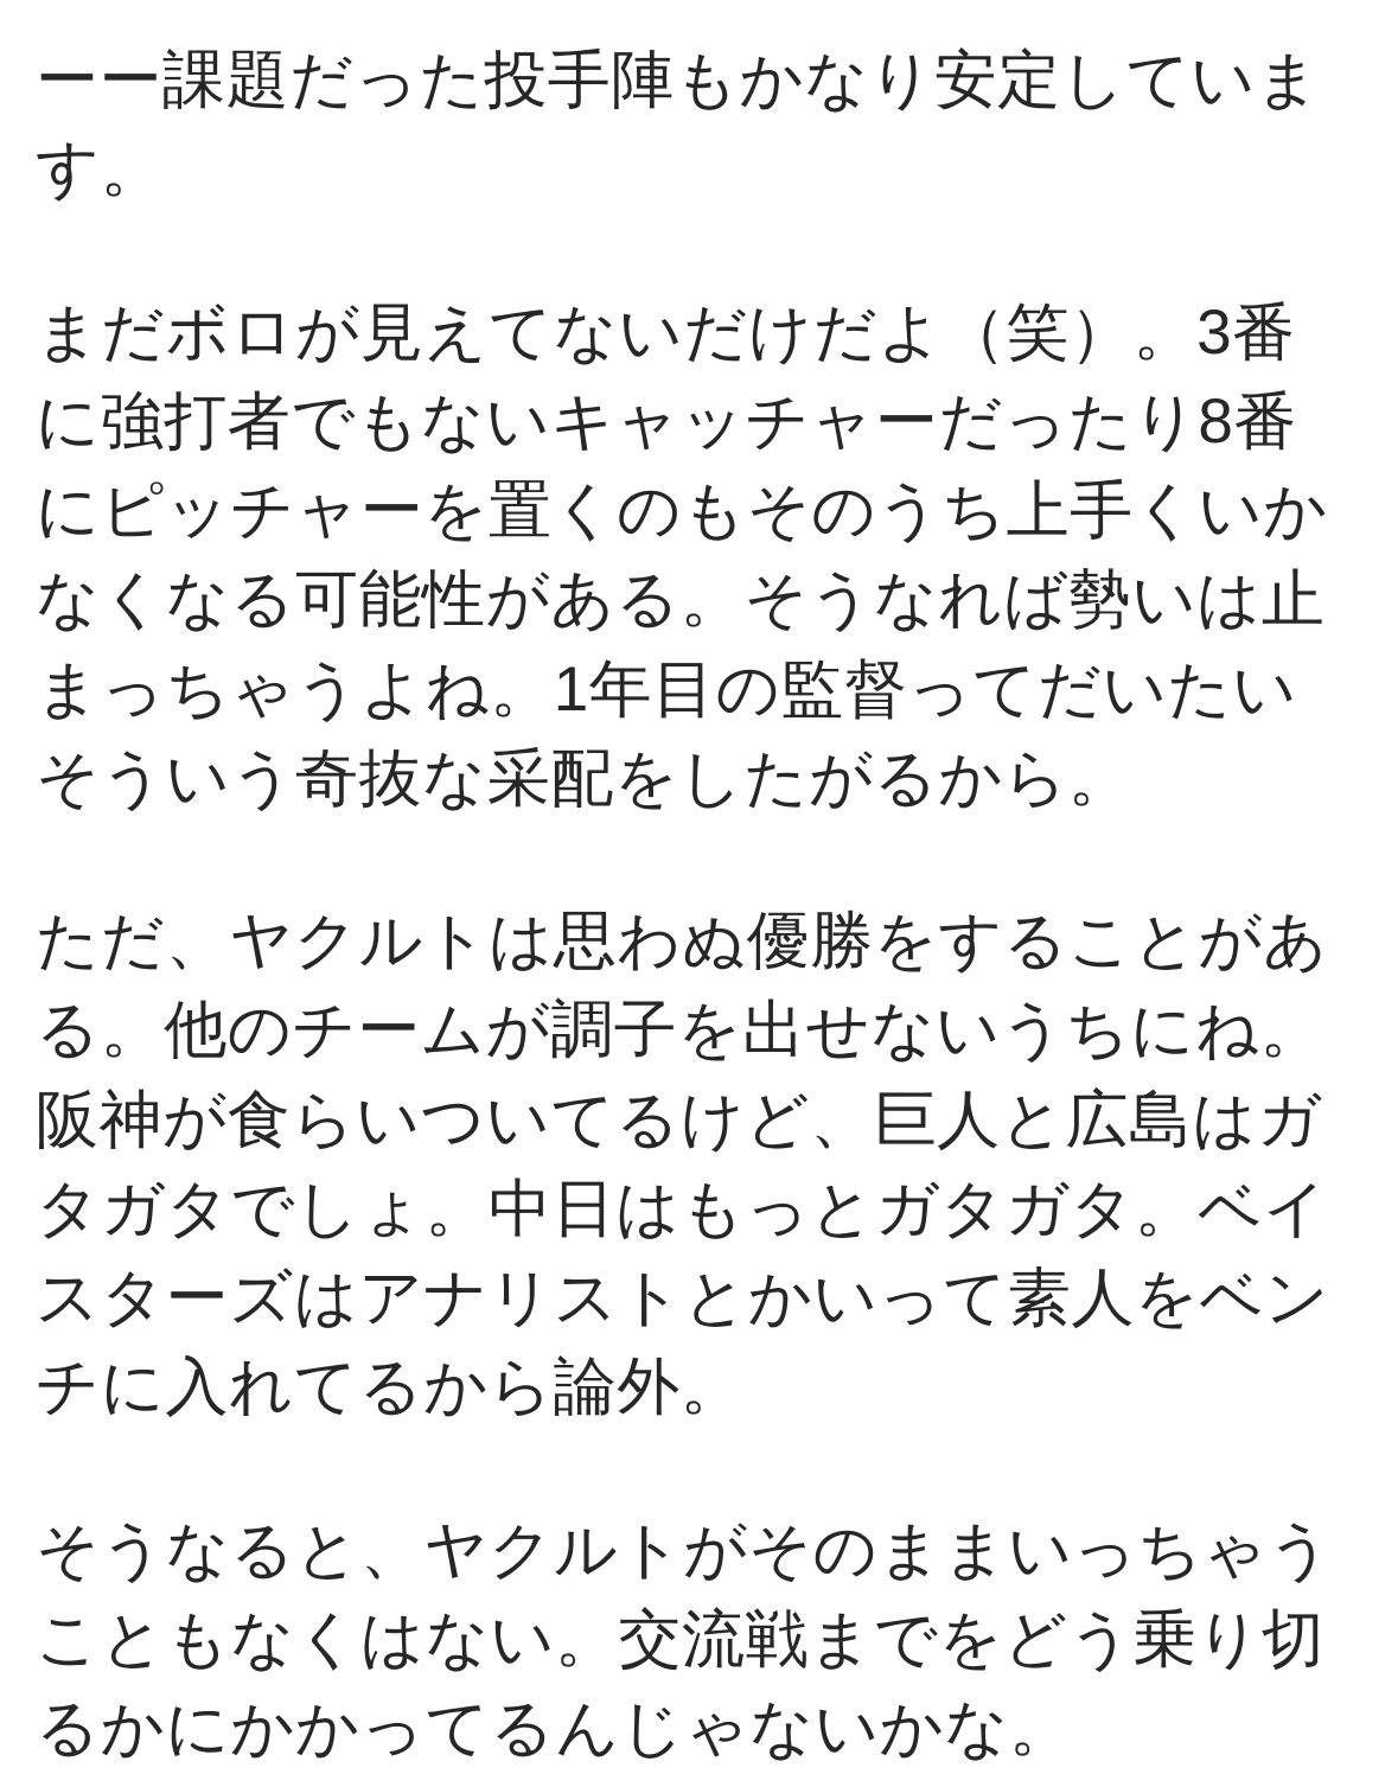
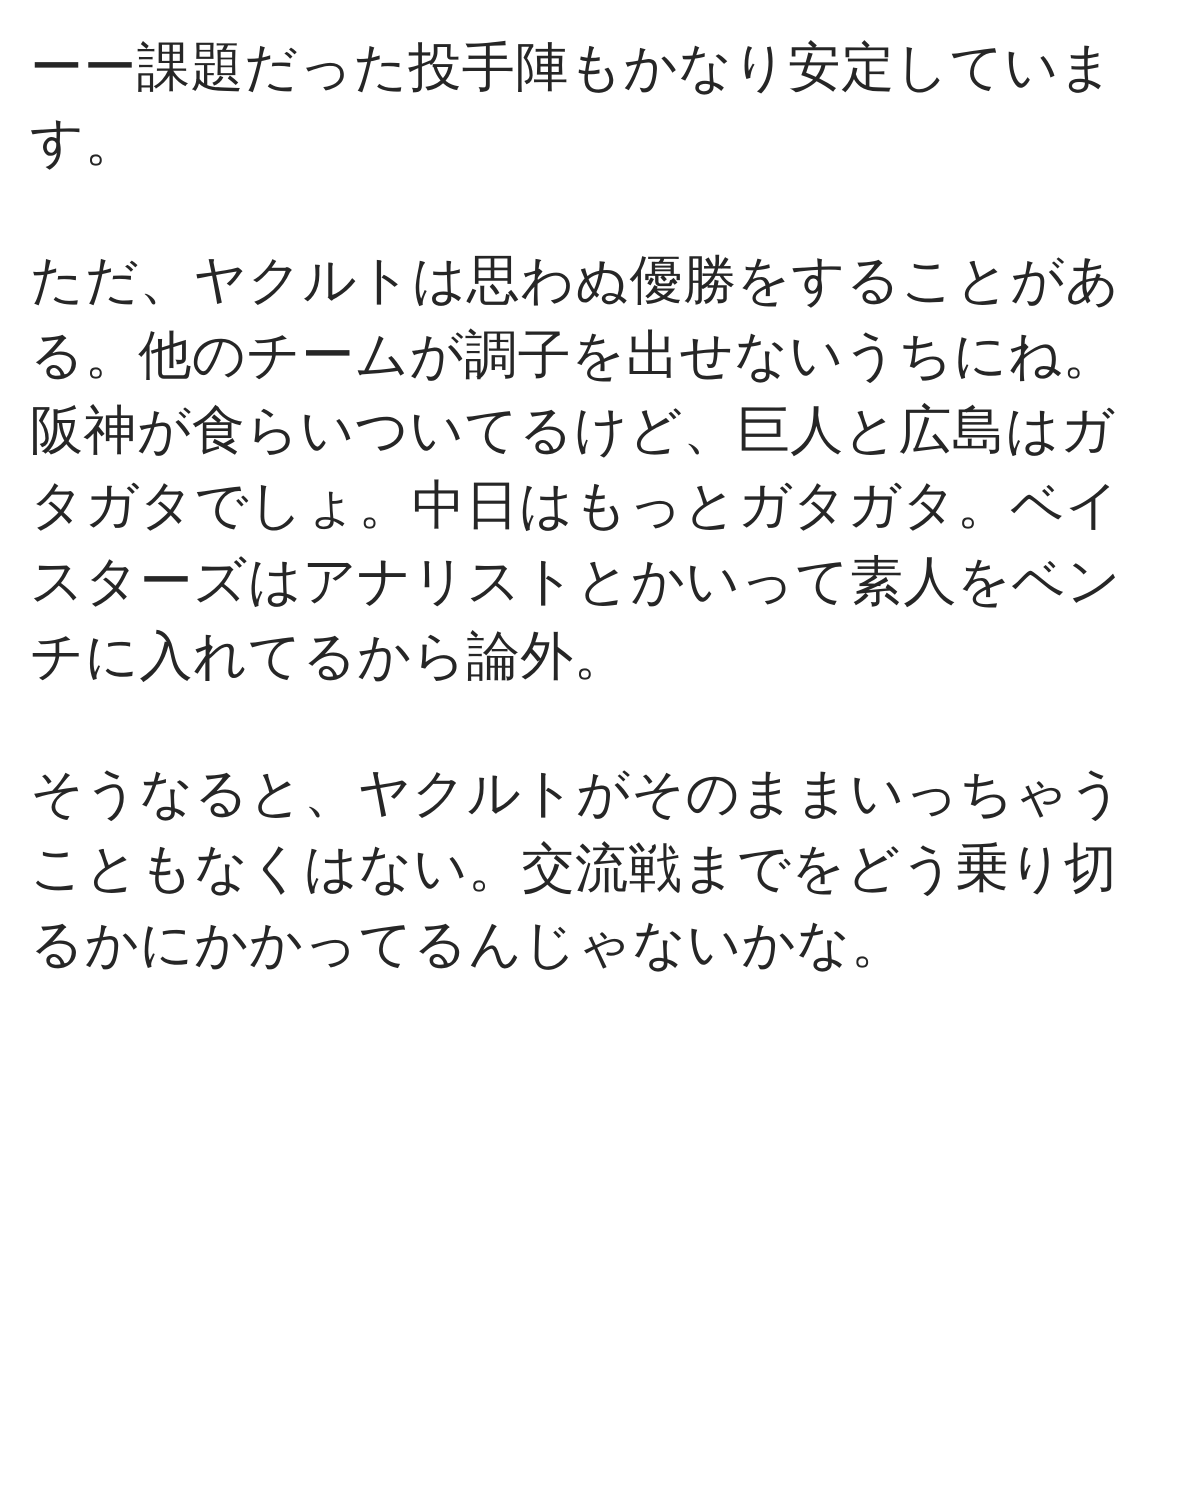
  ーー課題だった投手陣もかなり安定しています。
- まだボロが見えてないだけだよ（笑）。3番に強打者でもないキャッチャーだったり8番にピッチャーを置くのもそのうち上手くいかなくなる可能性がある。そうなれば勢いは止まっちゃうよね。1年目の監督ってだいたいそういう奇抜な采配をしたがるから。
  ただ、ヤクルトは思わぬ優勝をすることがある。他のチームが調子を出せないうちにね。阪神が食らいついてるけど、巨人と広島はガタガタでしょ。中日はもっとガタガタ。ベイスターズはアナリストとかいって素人をベンチに入れてるから論外。
  そうなると、ヤクルトがそのままいっちゃうこともなくはない。交流戦までをどう乗り切るかにかかってるんじゃないかな。
